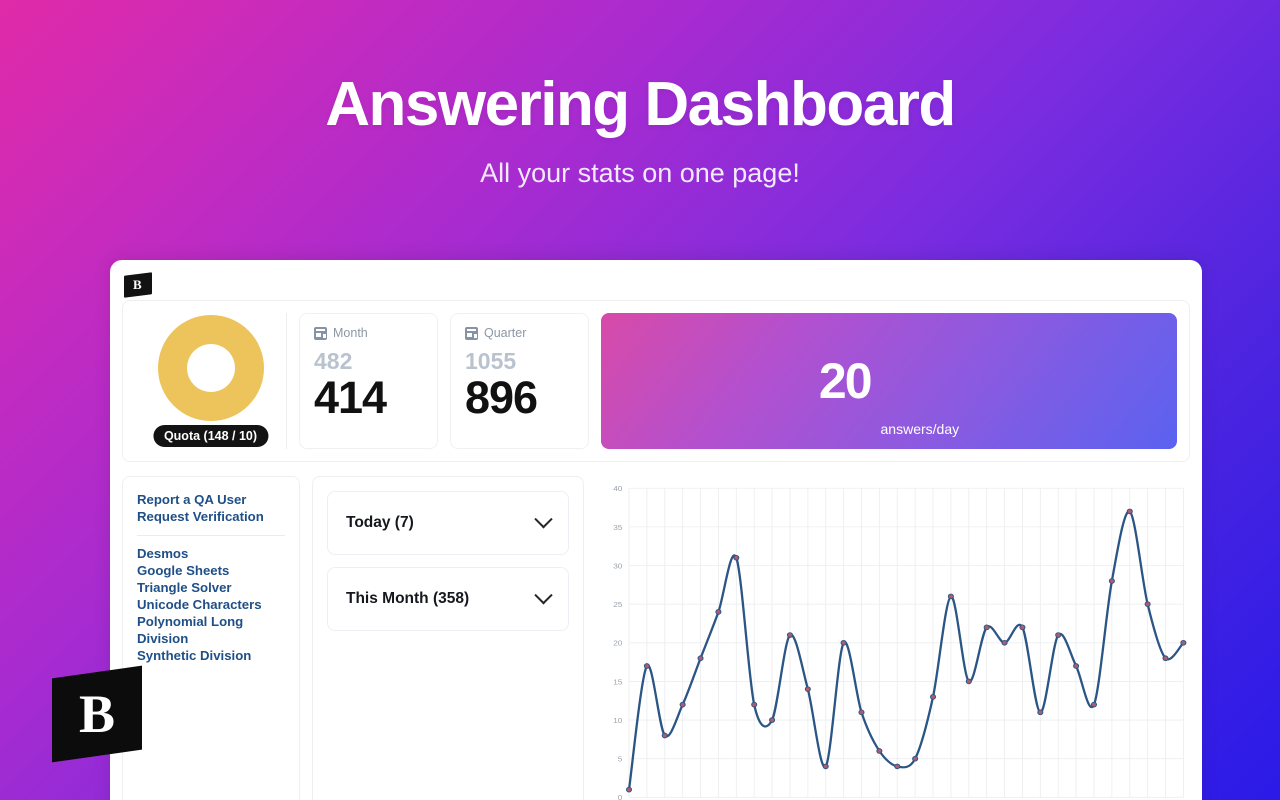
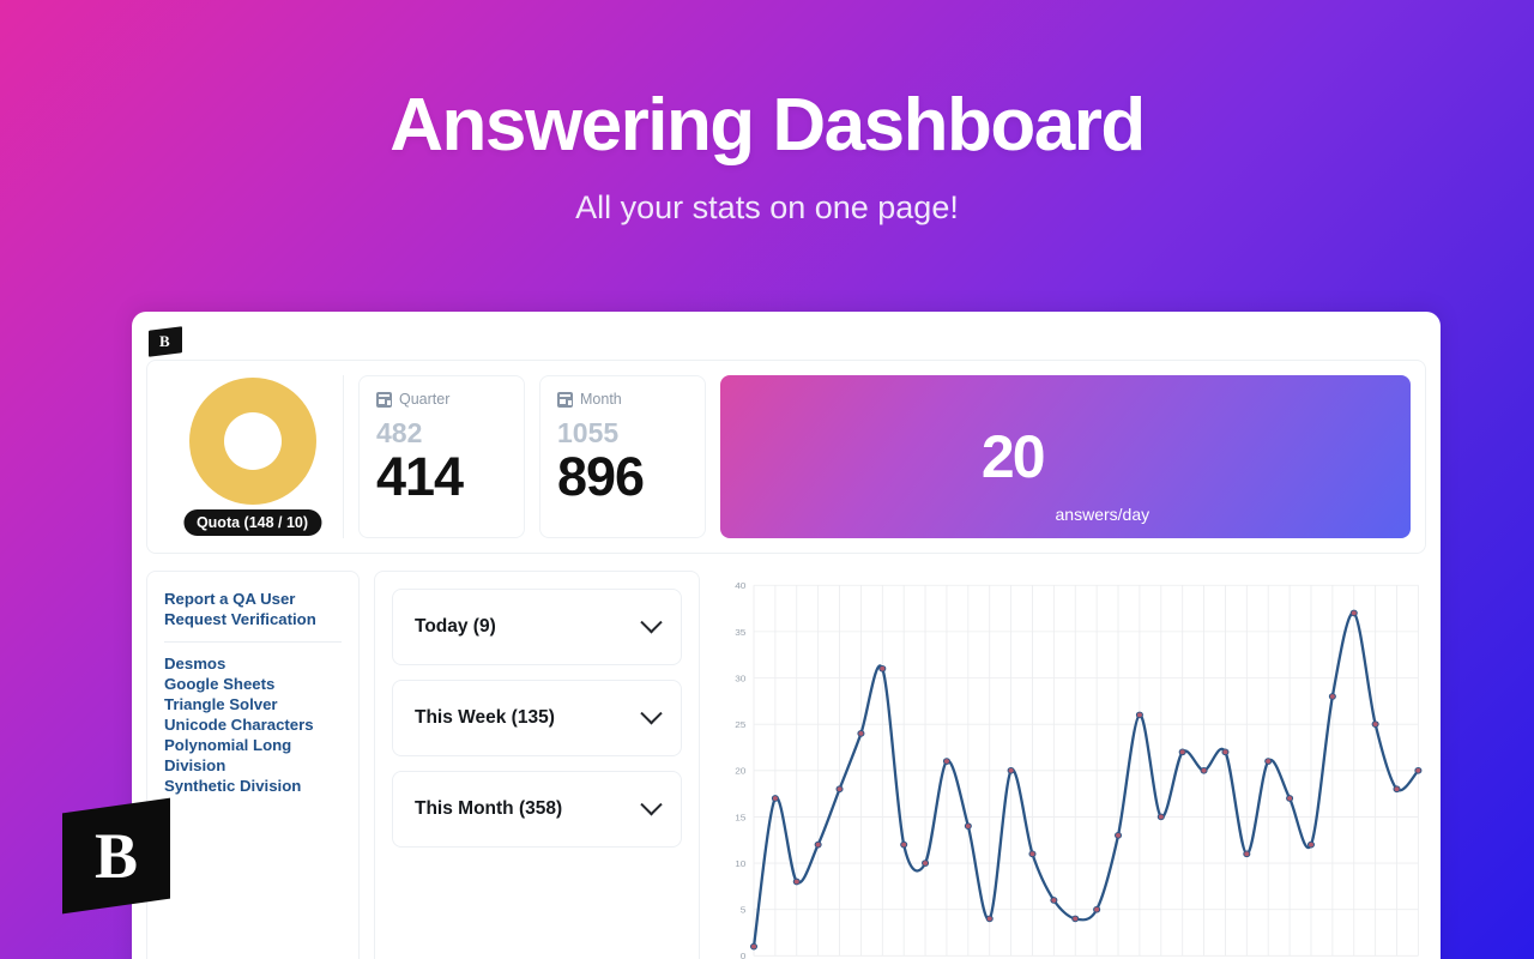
  Answering Dashboard
  All your stats on one page!
  Quota (148 / 10)
- Month
+ Quarter
  482
  414
- Quarter
+ Month
  1055
  896
  20
  answers/day
  Report a QA User
  Request Verification
  Desmos
  Google Sheets
  Triangle Solver
  Unicode Characters
  Polynomial Long Division
  Synthetic Division
- Today (7)
+ Today (9)
+ This Week (135)
  This Month (358)
  0
  5
  10
  15
  20
  25
  30
  35
  40
